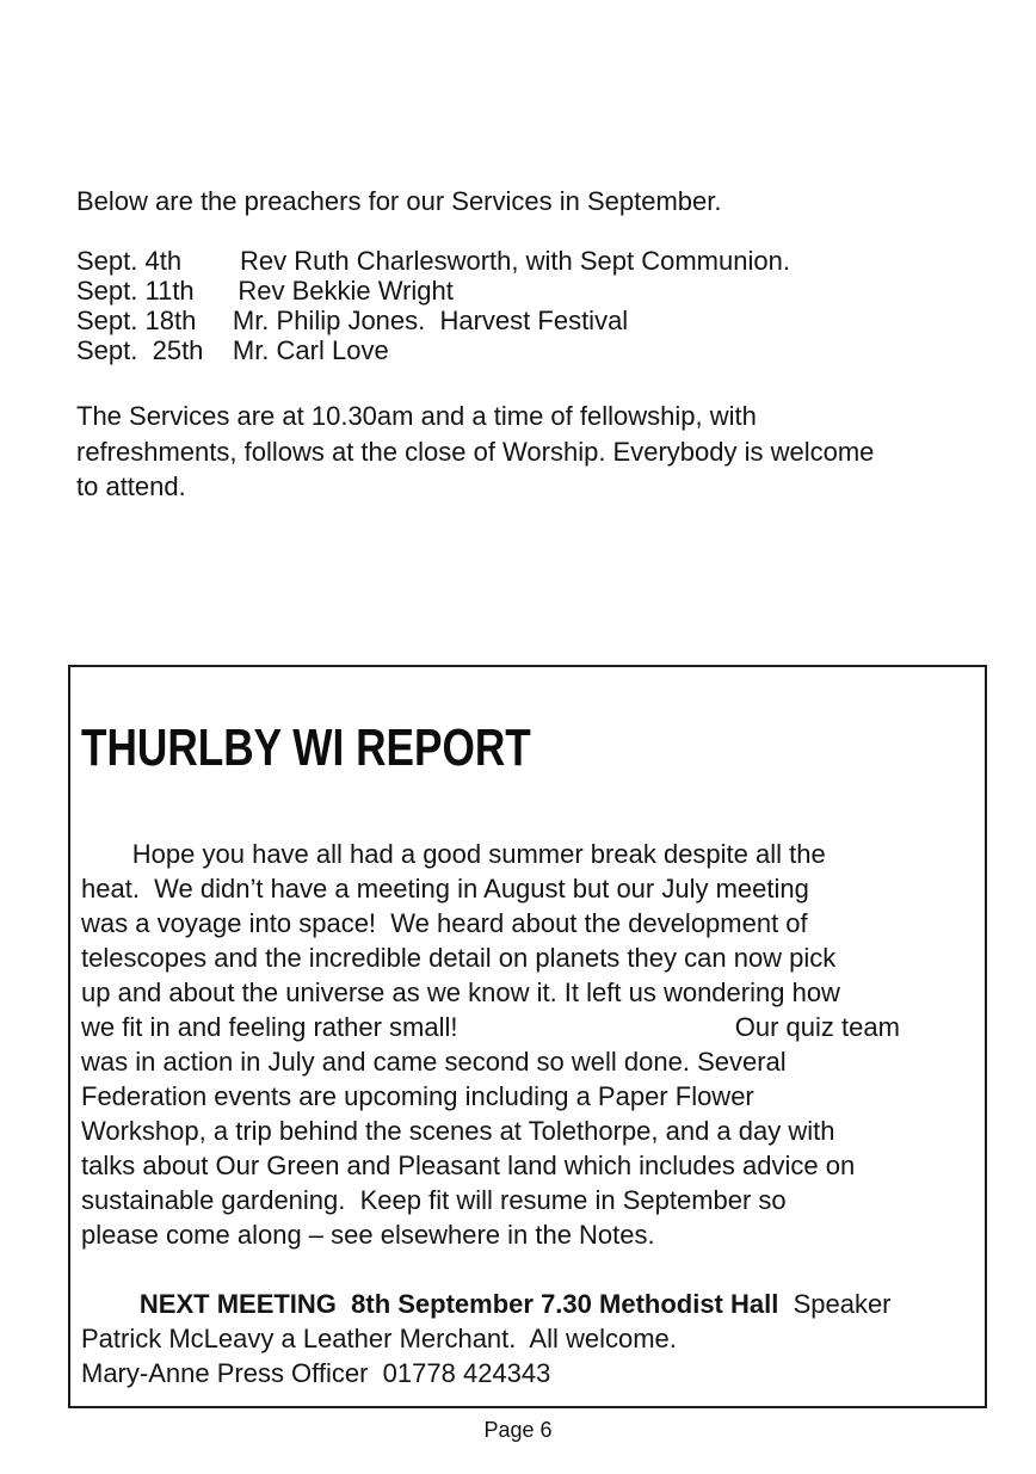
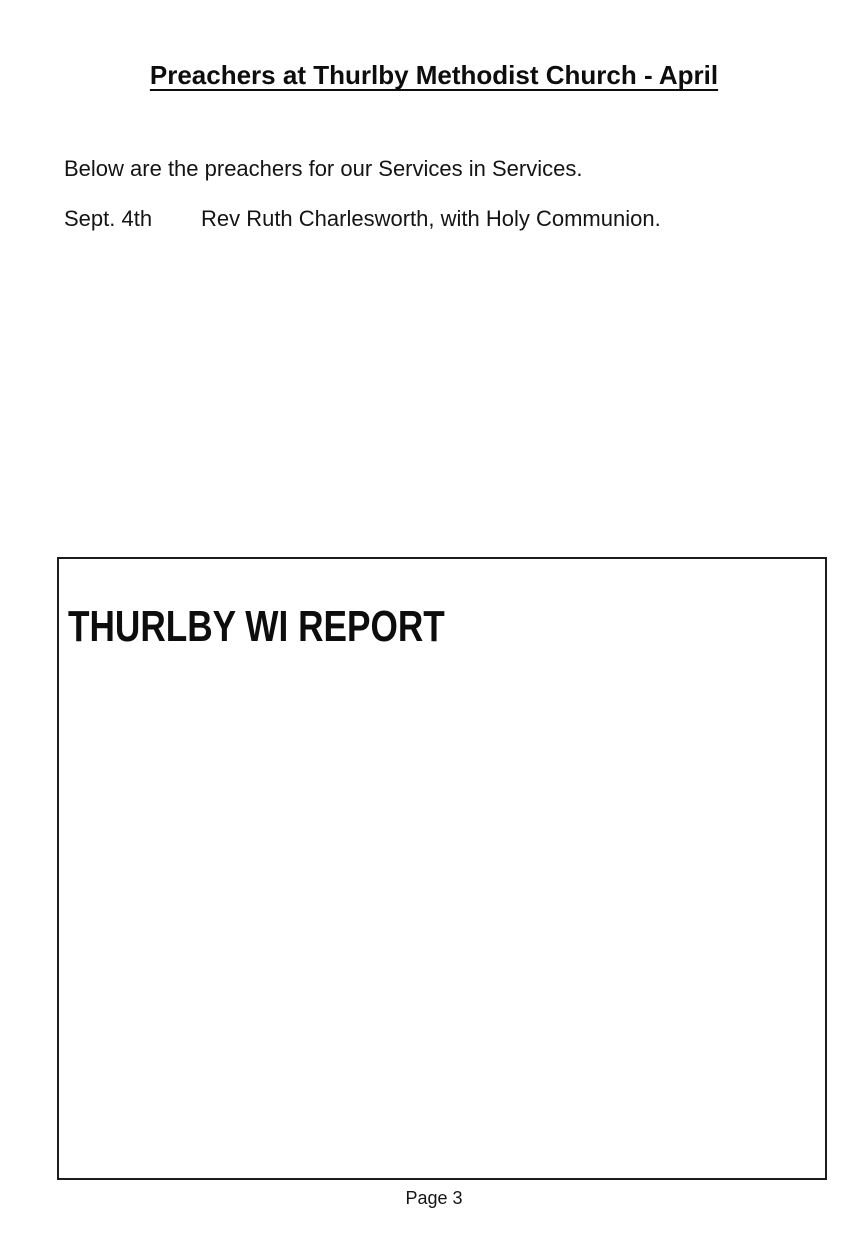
+ Preachers at Thurlby Methodist Church - April
- Below are the preachers for our Services in September.
+ Below are the preachers for our Services in Services.
- Sept. 4th Rev Ruth Charlesworth, with Sept Communion.
+ Sept. 4th Rev Ruth Charlesworth, with Holy Communion.
- Sept. 11th Rev Bekkie Wright
- Sept. 18th Mr. Philip Jones. Harvest Festival
- Sept. 25th Mr. Carl Love
- The Services are at 10.30am and a time of fellowship, with
- refreshments, follows at the close of Worship. Everybody is welcome
- to attend.
  THURLBY WI REPORT
- Hope you have all had a good summer break despite all the
- heat. We didn’t have a meeting in August but our July meeting
- was a voyage into space! We heard about the development of
- telescopes and the incredible detail on planets they can now pick
- up and about the universe as we know it. It left us wondering how
- we fit in and feeling rather small! Our quiz team
- was in action in July and came second so well done. Several
- Federation events are upcoming including a Paper Flower
- Workshop, a trip behind the scenes at Tolethorpe, and a day with
- talks about Our Green and Pleasant land which includes advice on
- sustainable gardening. Keep fit will resume in September so
- please come along – see elsewhere in the Notes.
- NEXT MEETING 8th September 7.30 Methodist Hall Speaker
- Patrick McLeavy a Leather Merchant. All welcome.
- Mary-Anne Press Officer 01778 424343
- Page 6
+ Page 3
